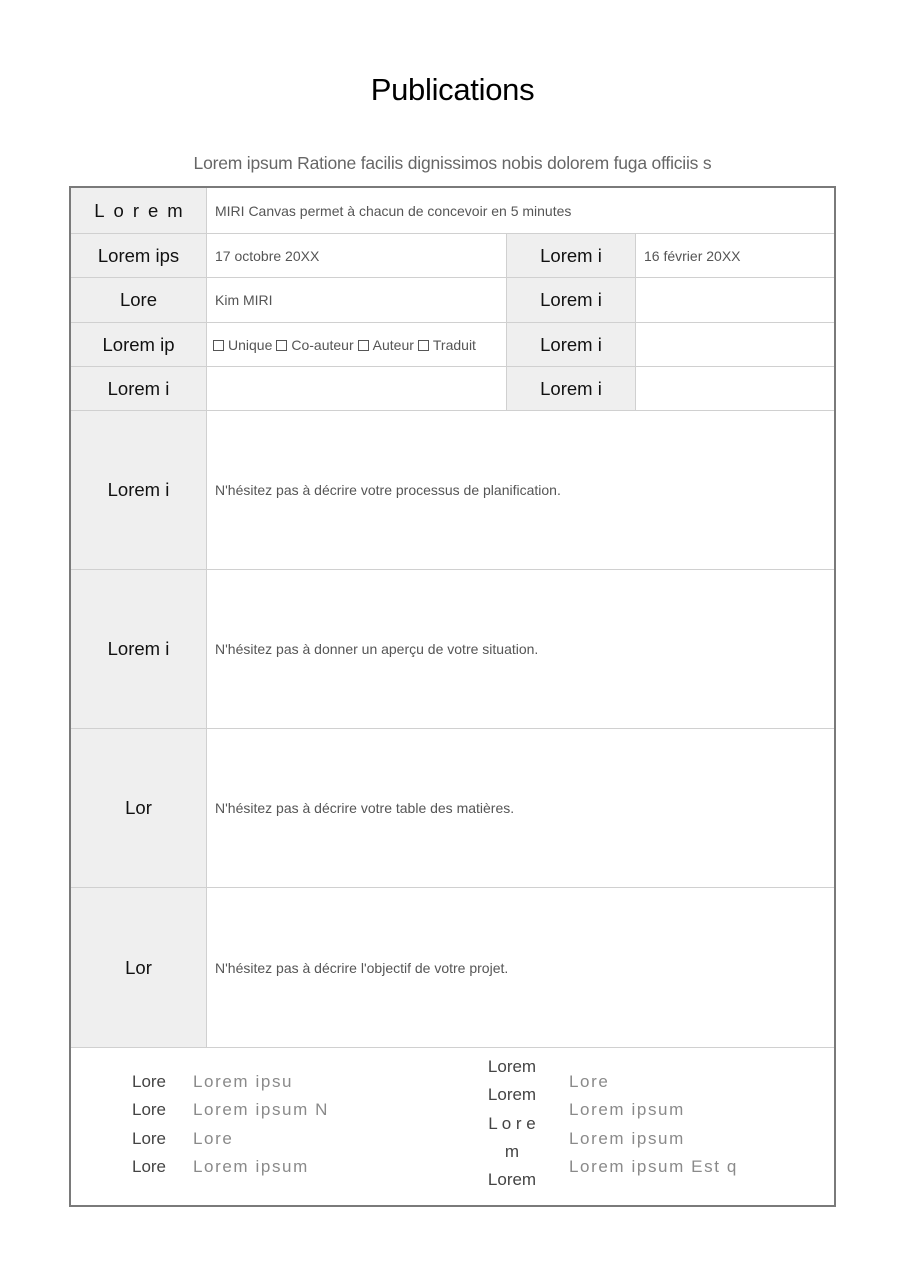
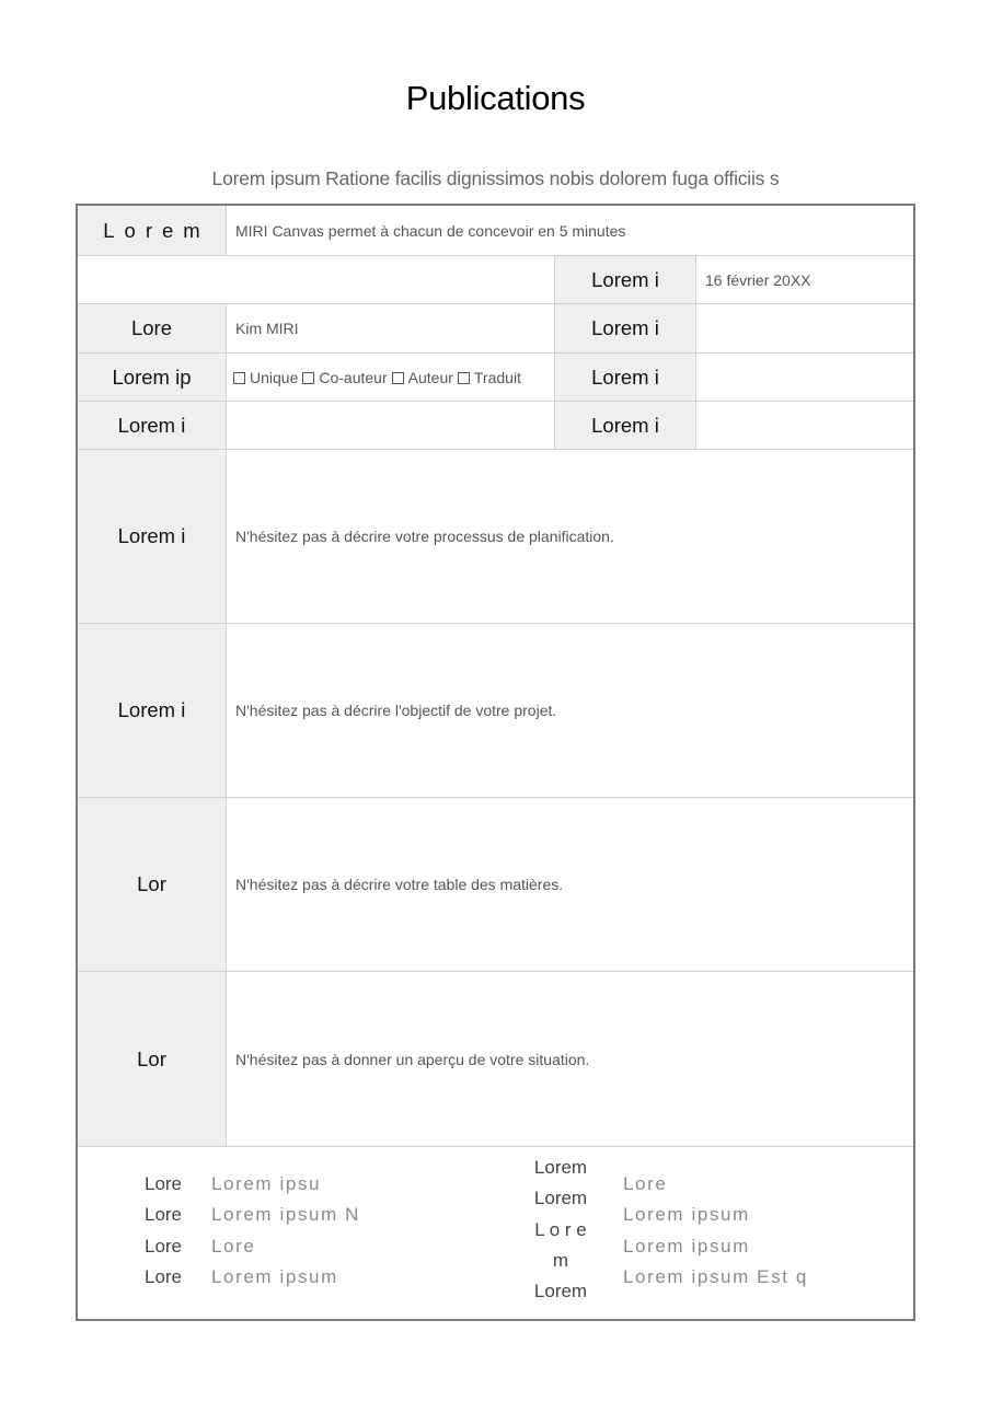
  Publications
  Lorem ipsum Ratione facilis dignissimos nobis dolorem fuga officiis s
  Lorem
  MIRI Canvas permet à chacun de concevoir en 5 minutes
- Lorem ips
- 17 octobre 20XX
  Lorem i
  16 février 20XX
  Lore
  Kim MIRI
  Lorem i
  Lorem ip
  Unique
  Co-auteur
  Auteur
  Traduit
  Lorem i
  Lorem i
  Lorem i
  Lorem i
  N'hésitez pas à décrire votre processus de planification.
  Lorem i
- N'hésitez pas à donner un aperçu de votre situation.
+ N'hésitez pas à décrire l'objectif de votre projet.
  Lor
  N'hésitez pas à décrire votre table des matières.
  Lor
- N'hésitez pas à décrire l'objectif de votre projet.
+ N'hésitez pas à donner un aperçu de votre situation.
  Lore
  Lore
  Lore
  Lore
  Lorem ipsu
  Lorem ipsum N
  Lore
  Lorem ipsum
  Lorem
  Lorem
  L o r e
  m
  Lorem
  Lore
  Lorem ipsum
  Lorem ipsum
  Lorem ipsum Est q
